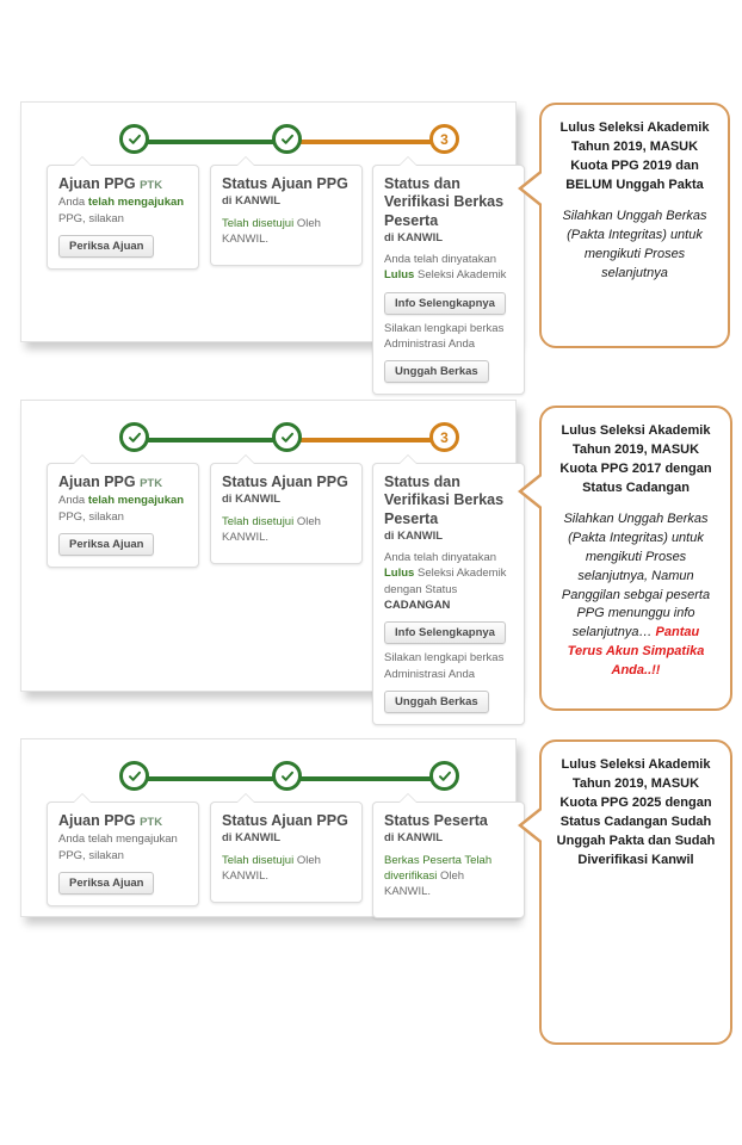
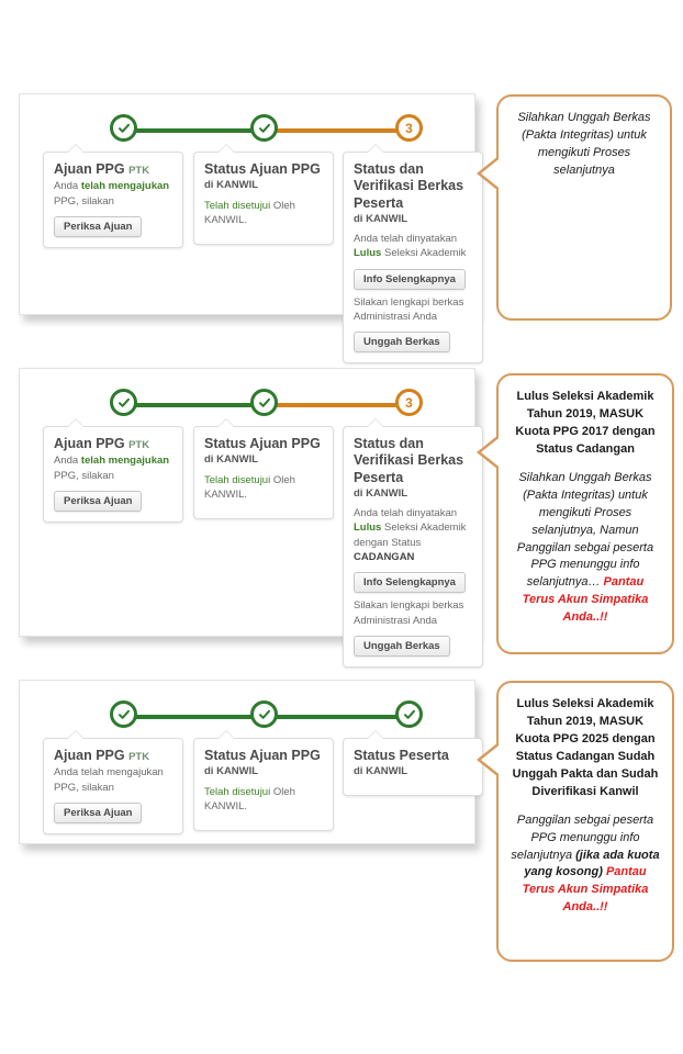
  3
  Ajuan PPG PTK
  Anda telah mengajukan PPG, silakan
  Periksa Ajuan
  Status Ajuan PPG
  di KANWIL
  Telah disetujui Oleh KANWIL.
  Status dan Verifikasi Berkas Peserta
  di KANWIL
  Anda telah dinyatakan Lulus Seleksi Akademik
  Info Selengkapnya
  Silakan lengkapi berkas Administrasi Anda
  Unggah Berkas
- Lulus Seleksi Akademik Tahun 2019, MASUK Kuota PPG 2019 dan BELUM Unggah Pakta
  Silahkan Unggah Berkas (Pakta Integritas) untuk mengikuti Proses selanjutnya
  3
  Ajuan PPG PTK
  Anda telah mengajukan PPG, silakan
  Periksa Ajuan
  Status Ajuan PPG
  di KANWIL
  Telah disetujui Oleh KANWIL.
  Status dan Verifikasi Berkas Peserta
  di KANWIL
  Anda telah dinyatakan Lulus Seleksi Akademik dengan Status CADANGAN
  Info Selengkapnya
  Silakan lengkapi berkas Administrasi Anda
  Unggah Berkas
  Lulus Seleksi Akademik Tahun 2019, MASUK Kuota PPG 2017 dengan Status Cadangan
  Silahkan Unggah Berkas (Pakta Integritas) untuk mengikuti Proses selanjutnya, Namun Panggilan sebgai peserta PPG menunggu info selanjutnya… Pantau Terus Akun Simpatika Anda..!!
  Ajuan PPG PTK
  Anda telah mengajukan PPG, silakan
  Periksa Ajuan
  Status Ajuan PPG
  di KANWIL
  Telah disetujui Oleh KANWIL.
  Status Peserta
  di KANWIL
- Berkas Peserta Telah diverifikasi Oleh KANWIL.
  Lulus Seleksi Akademik Tahun 2019, MASUK Kuota PPG 2025 dengan Status Cadangan Sudah Unggah Pakta dan Sudah Diverifikasi Kanwil
+ Panggilan sebgai peserta PPG menunggu info selanjutnya (jika ada kuota yang kosong) Pantau Terus Akun Simpatika Anda..!!
